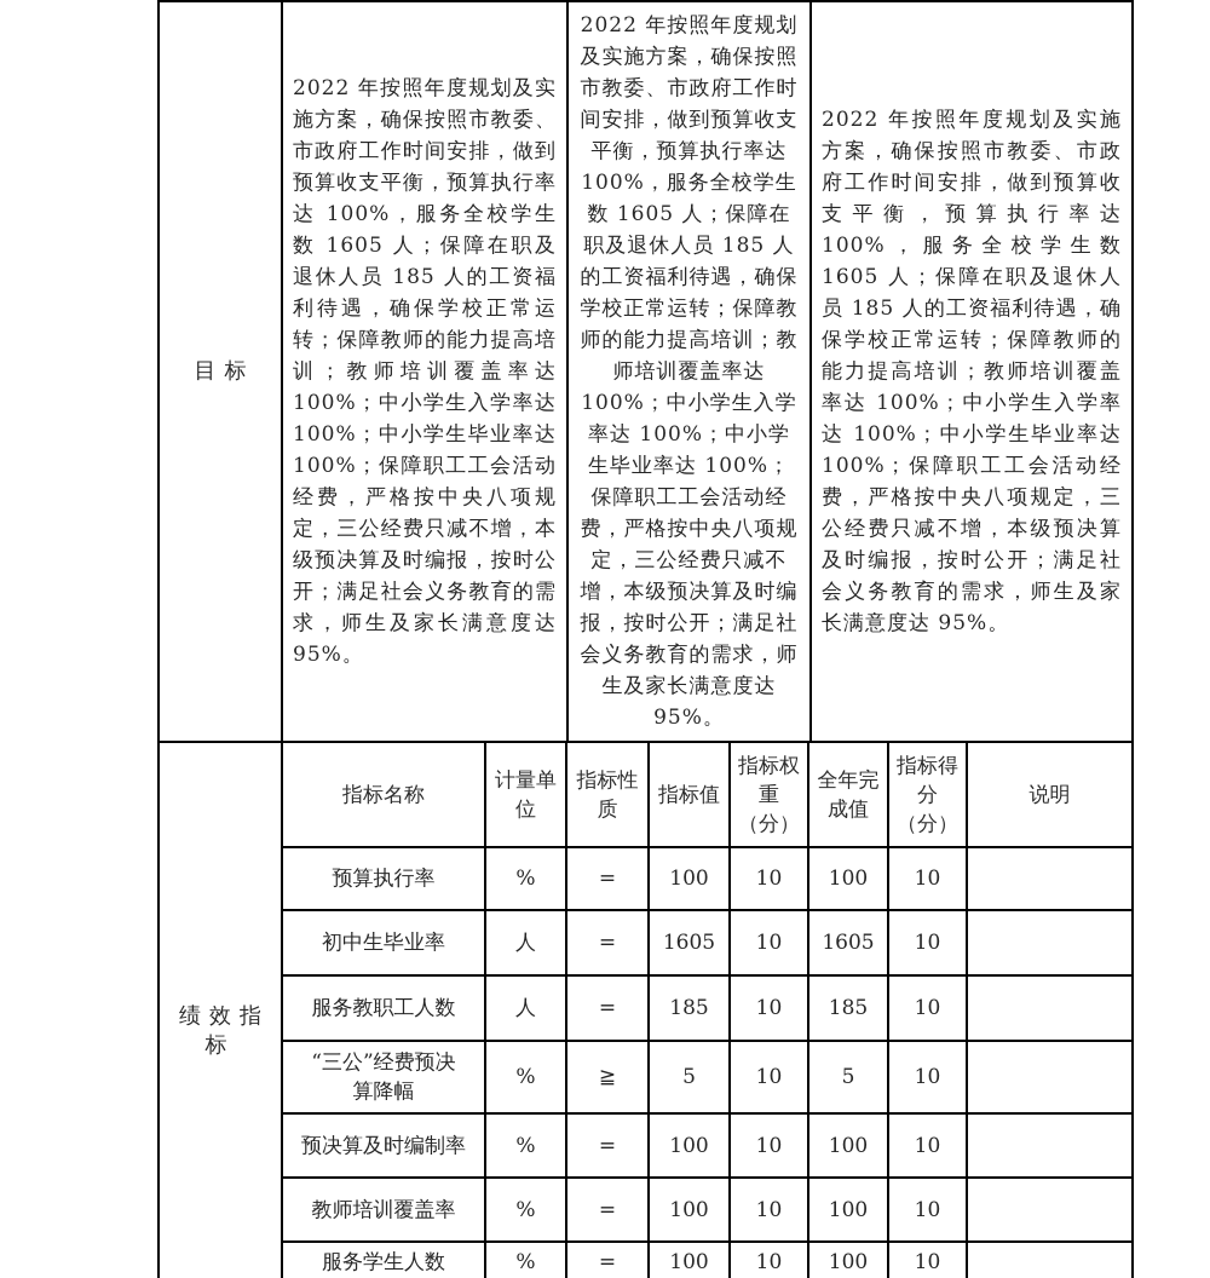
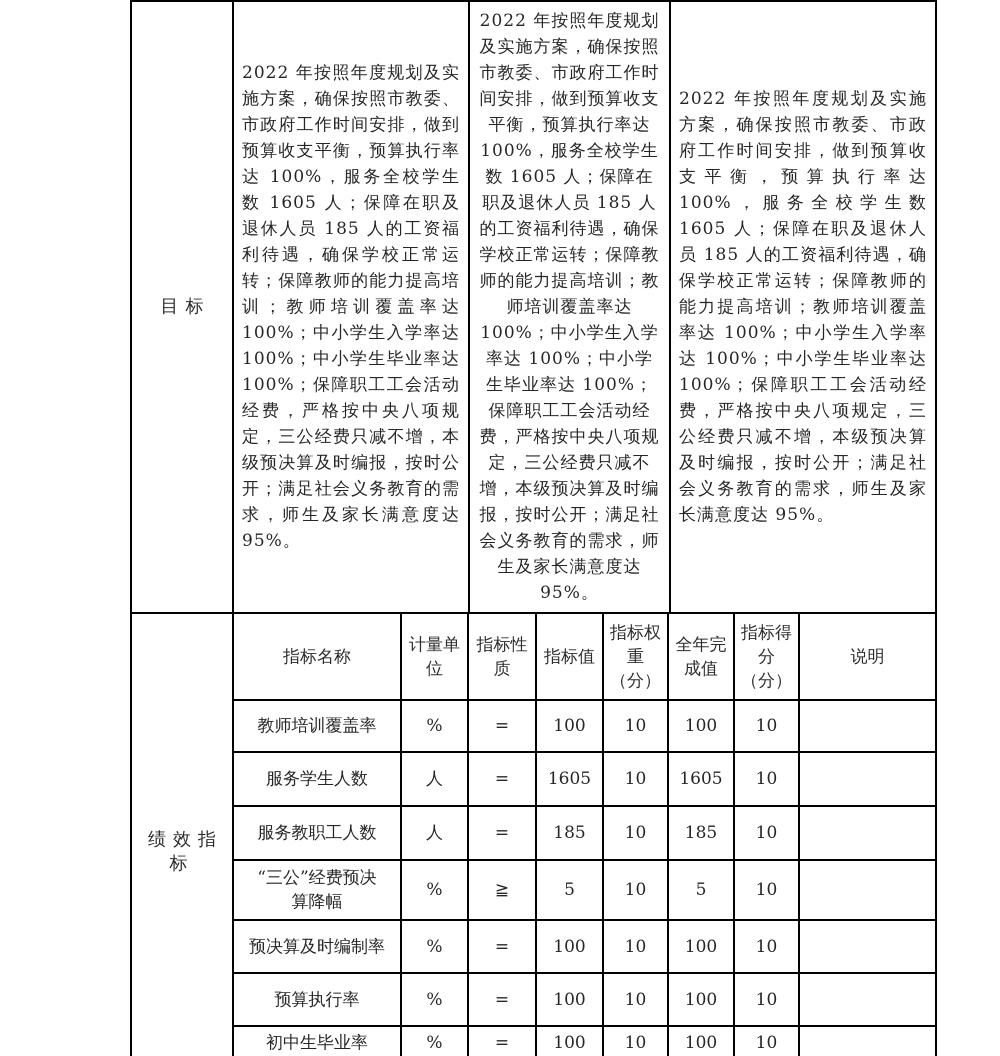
  目标	2022 年按照年度规划及实施方案，确保按照市教委、市政府工作时间安排，做到预算收支平衡，预算执行率达 100%，服务全校学生数 1605 人；保障在职及退休人员 185 人的工资福利待遇，确保学校正常运转；保障教师的能力提高培训；教师培训覆盖率达 100%；中小学生入学率达 100%；中小学生毕业率达 100%；保障职工工会活动经费，严格按中央八项规定，三公经费只减不增，本级预决算及时编报，按时公开；满足社会义务教育的需求，师生及家长满意度达 95%。	2022 年按照年度规划及实施方案，确保按照市教委、市政府工作时间安排，做到预算收支平衡，预算执行率达 100%，服务全校学生数 1605 人；保障在职及退休人员 185 人的工资福利待遇，确保学校正常运转；保障教师的能力提高培训；教师培训覆盖率达 100%；中小学生入学率达 100%；中小学生毕业率达 100%；保障职工工会活动经费，严格按中央八项规定，三公经费只减不增，本级预决算及时编报，按时公开；满足社会义务教育的需求，师生及家长满意度达 95%。	2022 年按照年度规划及实施方案，确保按照市教委、市政府工作时间安排，做到预算收支平衡，预算执行率达 100%，服务全校学生数 1605 人；保障在职及退休人员 185 人的工资福利待遇，确保学校正常运转；保障教师的能力提高培训；教师培训覆盖率达 100%；中小学生入学率达 100%；中小学生毕业率达 100%；保障职工工会活动经费，严格按中央八项规定，三公经费只减不增，本级预决算及时编报，按时公开；满足社会义务教育的需求，师生及家长满意度达 95%。
  绩效指标	指标名称	计量单 位	指标性 质	指标值	指标权 重 （分）	全年完 成值	指标得 分 （分）	说明
- 预算执行率	%	=	100	10	100	10
+ 教师培训覆盖率	%	=	100	10	100	10
- 初中生毕业率	人	=	1605	10	1605	10
+ 服务学生人数	人	=	1605	10	1605	10
  服务教职工人数	人	=	185	10	185	10
  “三公”经费预决 算降幅	%	≧	5	10	5	10
  预决算及时编制率	%	=	100	10	100	10
- 教师培训覆盖率	%	=	100	10	100	10
+ 预算执行率	%	=	100	10	100	10
- 服务学生人数	%	=	100	10	100	10
+ 初中生毕业率	%	=	100	10	100	10
